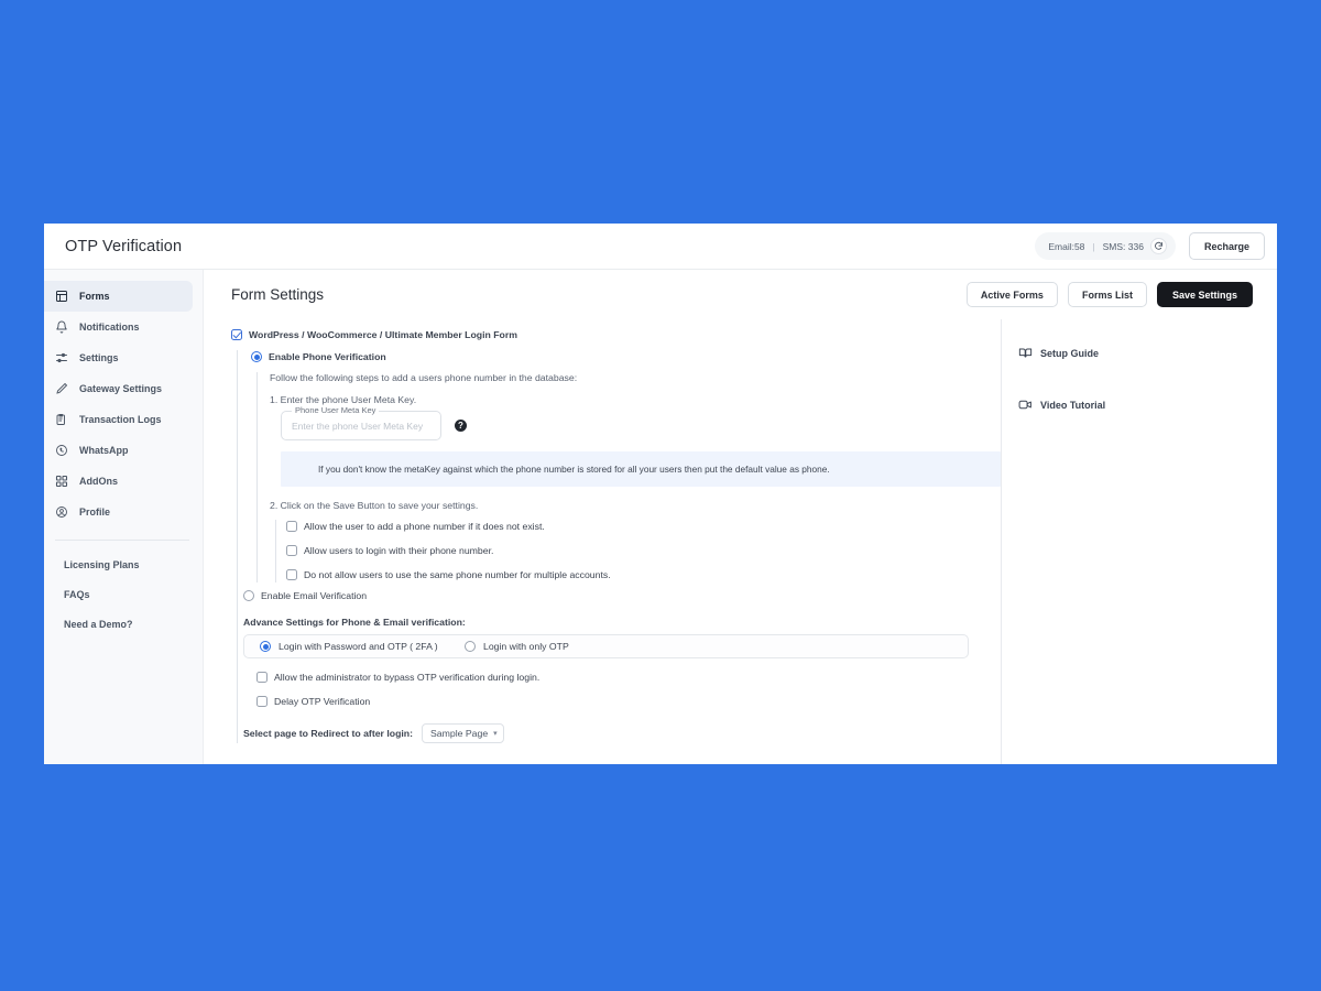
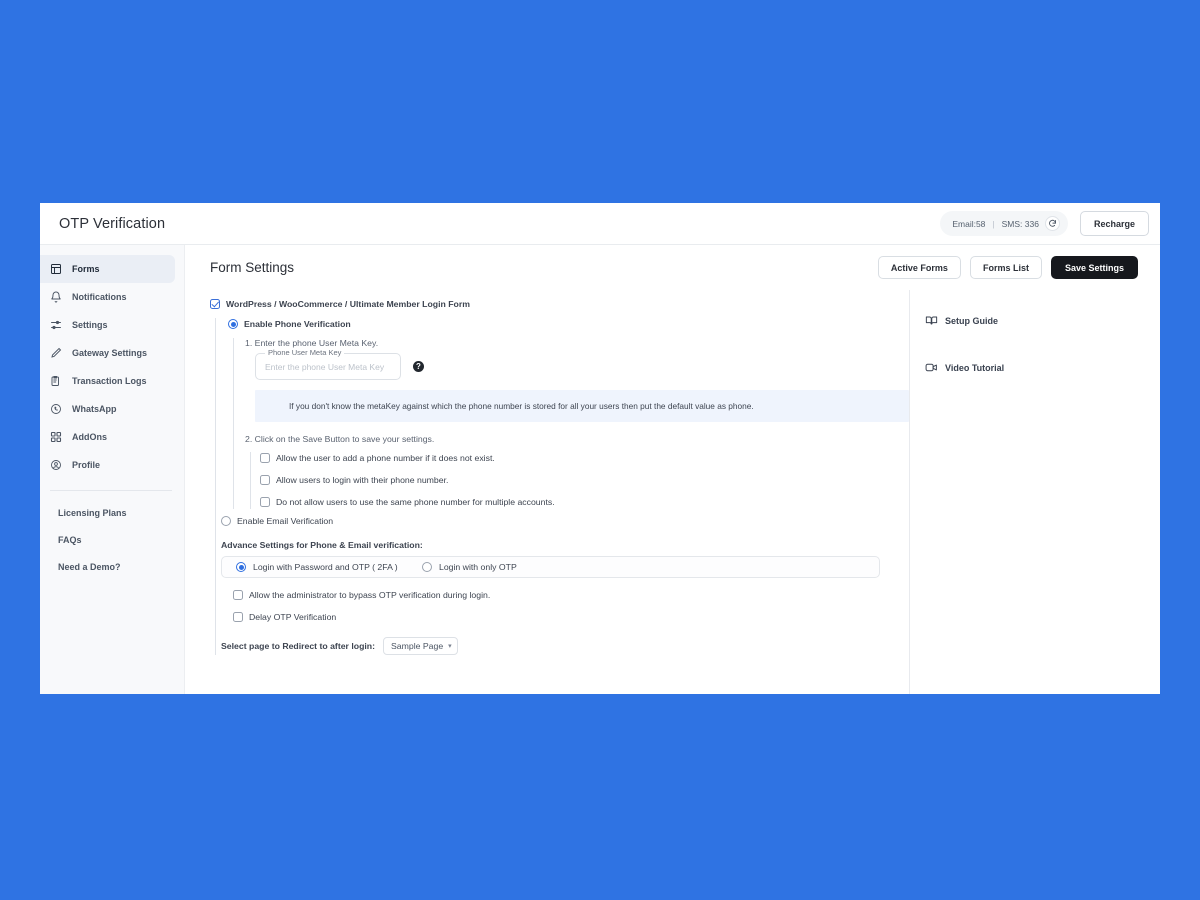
  OTP Verification
  Email:58
  |
  SMS: 336
  Recharge
  Forms
  Notifications
  Settings
  Gateway Settings
  Transaction Logs
  WhatsApp
  AddOns
  Profile
  Licensing Plans
  FAQs
  Need a Demo?
  Form Settings
  Active Forms
  Forms List
  Save Settings
  WordPress / WooCommerce / Ultimate Member Login Form
  Enable Phone Verification
- Follow the following steps to add a users phone number in the database:
  1. Enter the phone User Meta Key.
  Phone User Meta Key
  Enter the phone User Meta Key
  ?
  If you don't know the metaKey against which the phone number is stored for all your users then put the default value as phone.
  2. Click on the Save Button to save your settings.
  Allow the user to add a phone number if it does not exist.
  Allow users to login with their phone number.
  Do not allow users to use the same phone number for multiple accounts.
  Enable Email Verification
  Advance Settings for Phone & Email verification:
  Login with Password and OTP ( 2FA )
  Login with only OTP
  Allow the administrator to bypass OTP verification during login.
  Delay OTP Verification
  Select page to Redirect to after login:
  Sample Page
  Setup Guide
  Video Tutorial
